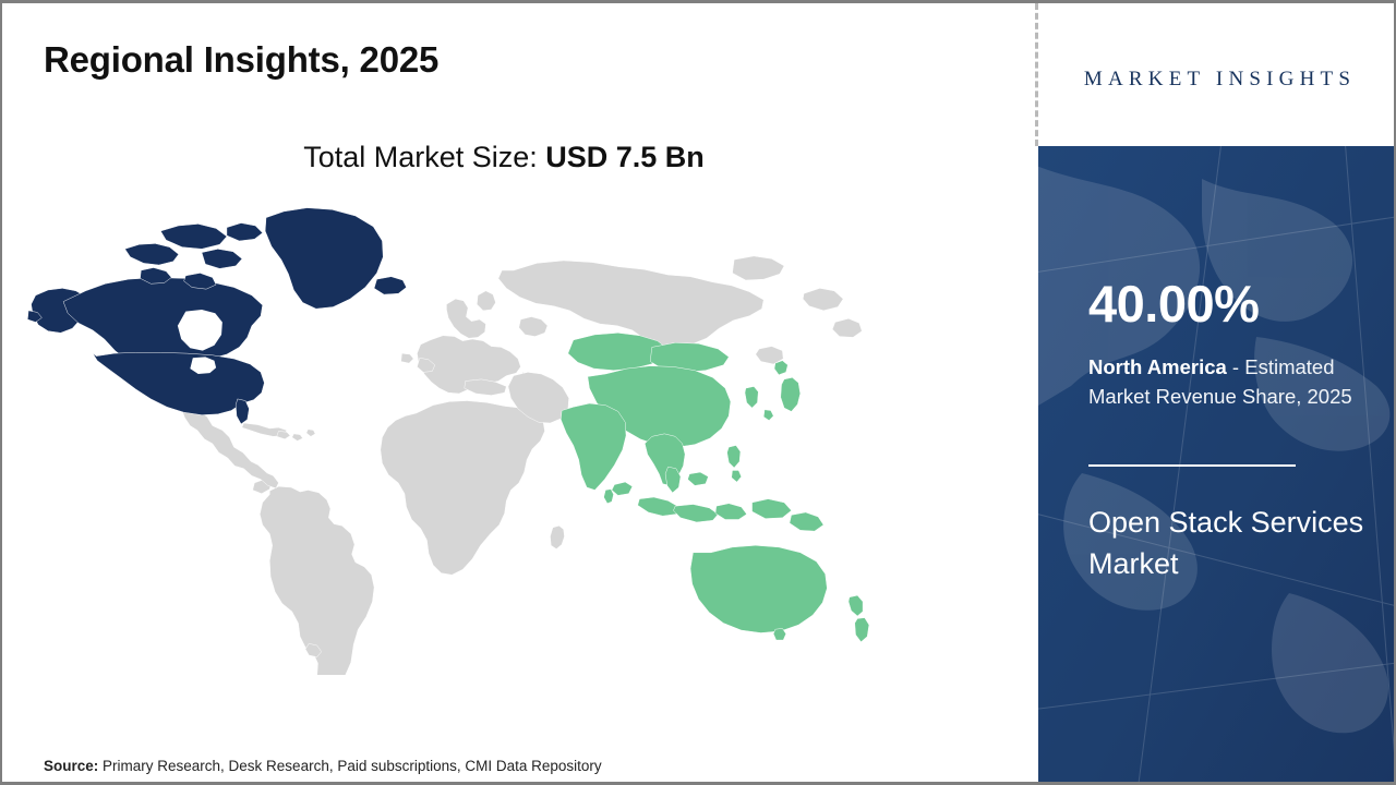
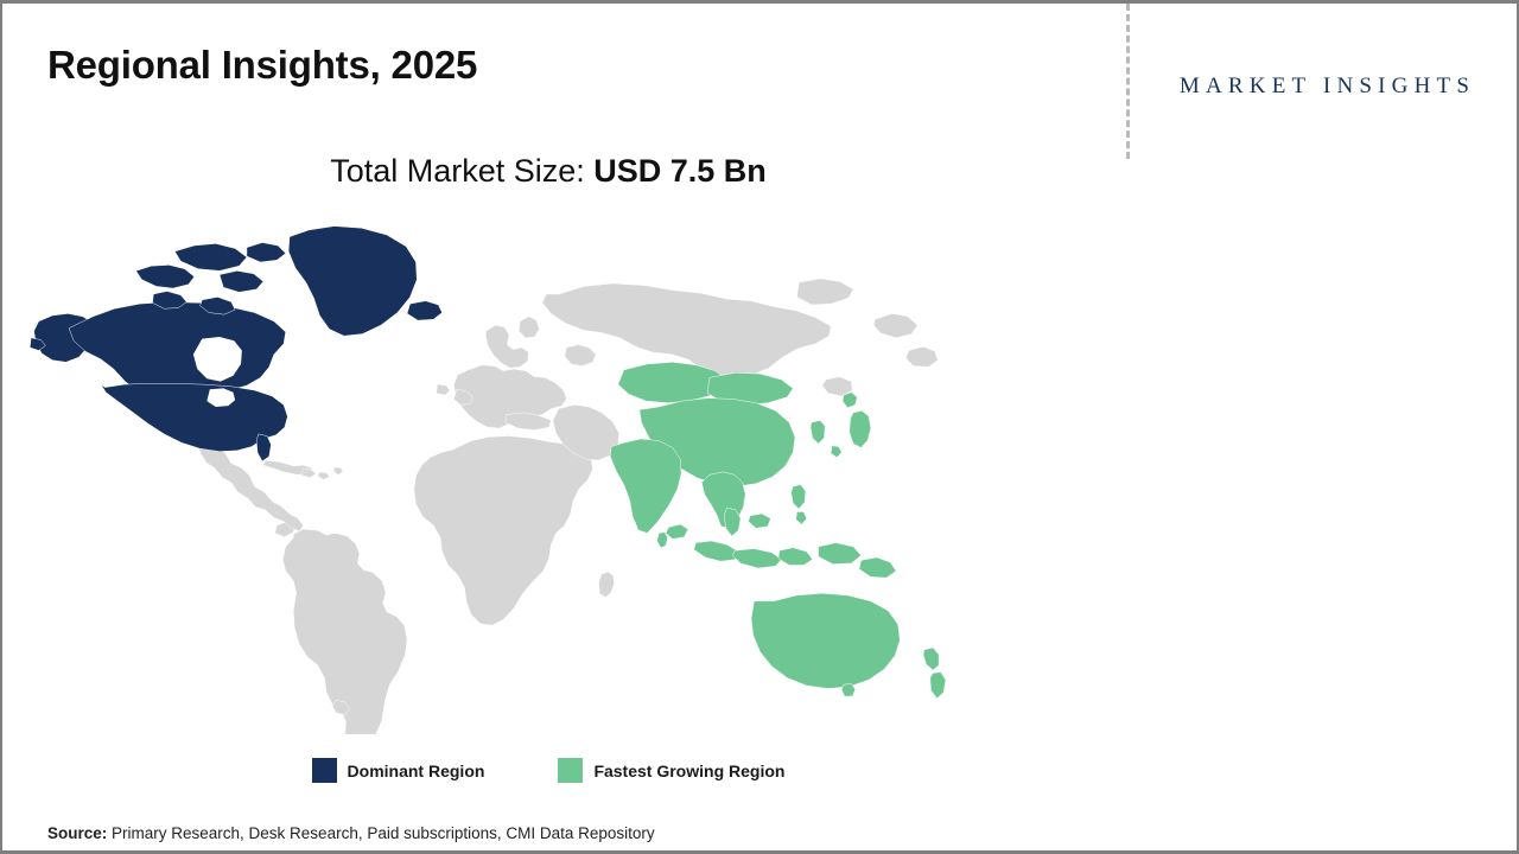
  Regional Insights, 2025
  Total Market Size: USD 7.5 Bn
+ Dominant Region
+ Fastest Growing Region
  Source: Primary Research, Desk Research, Paid subscriptions, CMI Data Repository
  MARKET INSIGHTS
- 40.00%
- North America - Estimated Market Revenue Share, 2025
- Open Stack Services Market
